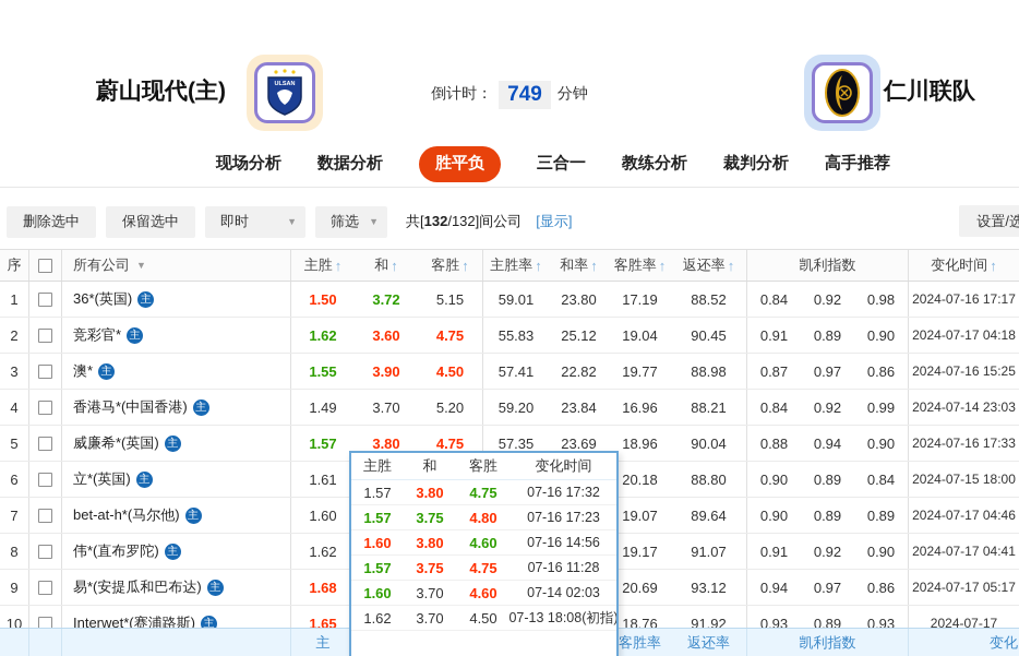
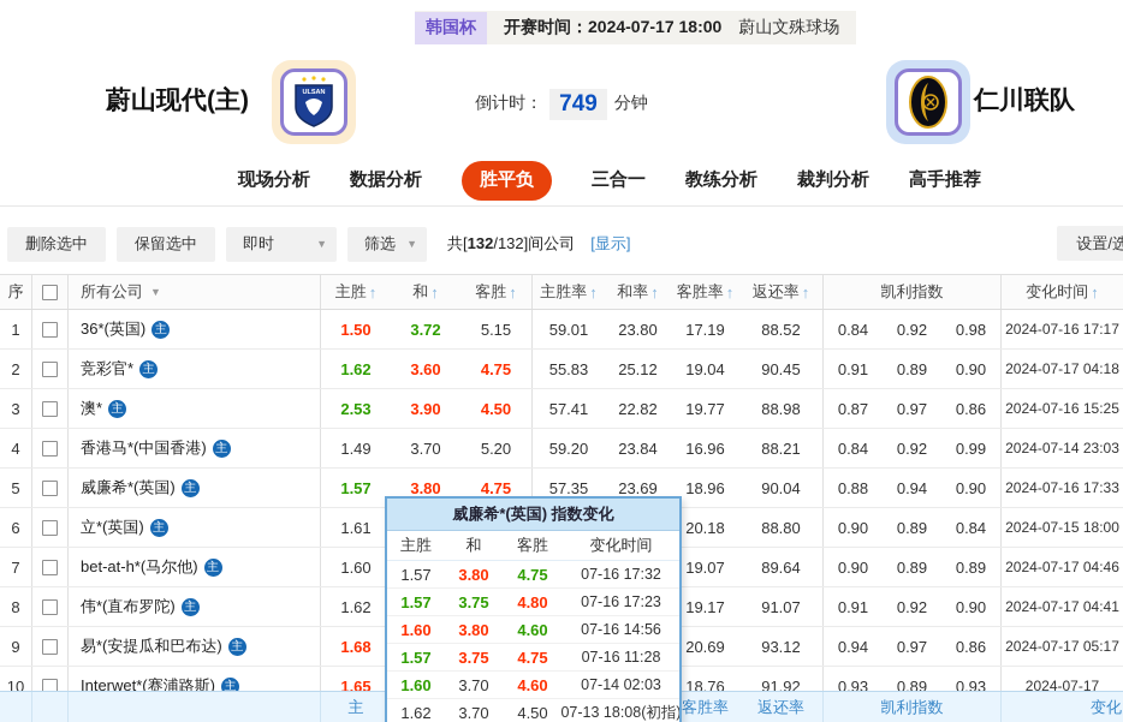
+ 韩国杯
+ 开赛时间：2024-07-17 18:00
+ 蔚山文殊球场
  蔚山现代(主)
  倒计时： 749 分钟
  仁川联队
  现场分析
  数据分析
  胜平负
  三合一
  教练分析
  裁判分析
  高手推荐
  删除选中
  保留选中
  即时
  ▼
  筛选
  ▼
  共[132/132]间公司
  [显示]
  设置/选
  序
  所有公司
  ▼
  主胜
  ↑
  和
  ↑
  客胜
  ↑
  主胜率
  ↑
  和率
  ↑
  客胜率
  ↑
  返还率
  ↑
  凯利指数
  变化时间
  ↑
  1
  36*(英国)
  主
  1.50
  3.72
  5.15
  59.01
  23.80
  17.19
  88.52
  0.84
  0.92
  0.98
  2024-07-16 17:17
  2
  竞彩官*
  主
  1.62
  3.60
  4.75
  55.83
  25.12
  19.04
  90.45
  0.91
  0.89
  0.90
  2024-07-17 04:18
  3
  澳*
  主
- 1.55
+ 2.53
  3.90
  4.50
  57.41
  22.82
  19.77
  88.98
  0.87
  0.97
  0.86
  2024-07-16 15:25
  4
  香港马*(中国香港)
  主
  1.49
  3.70
  5.20
  59.20
  23.84
  16.96
  88.21
  0.84
  0.92
  0.99
  2024-07-14 23:03
  5
  威廉希*(英国)
  主
  1.57
  3.80
  4.75
  57.35
  23.69
  18.96
  90.04
  0.88
  0.94
  0.90
  2024-07-16 17:33
  6
  立*(英国)
  主
  1.61
  20.18
  88.80
  0.90
  0.89
  0.84
  2024-07-15 18:00
  7
  bet-at-h*(马尔他)
  主
  1.60
  19.07
  89.64
  0.90
  0.89
  0.89
  2024-07-17 04:46
  8
  伟*(直布罗陀)
  主
  1.62
  19.17
  91.07
  0.91
  0.92
  0.90
  2024-07-17 04:41
  9
  易*(安提瓜和巴布达)
  主
  1.68
  20.69
  93.12
  0.94
  0.97
  0.86
  2024-07-17 05:17
  10
  Interwet*(赛浦路斯)
  主
  1.65
  18.76
  91.92
  0.93
  0.89
  0.93
  2024-07-17
  主
  客胜率
  返还率
  凯利指数
  变化
+ 威廉希*(英国) 指数变化
  主胜
  和
  客胜
  变化时间
  1.57
  3.80
  4.75
  07-16 17:32
  1.57
  3.75
  4.80
  07-16 17:23
  1.60
  3.80
  4.60
  07-16 14:56
  1.57
  3.75
  4.75
  07-16 11:28
  1.60
  3.70
  4.60
  07-14 02:03
  1.62
  3.70
  4.50
  07-13 18:08(初指)
